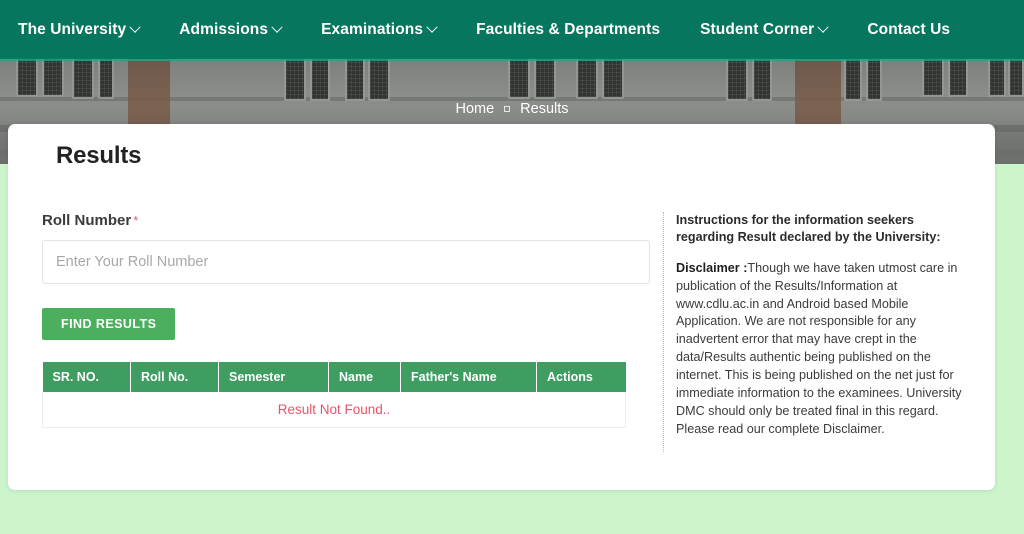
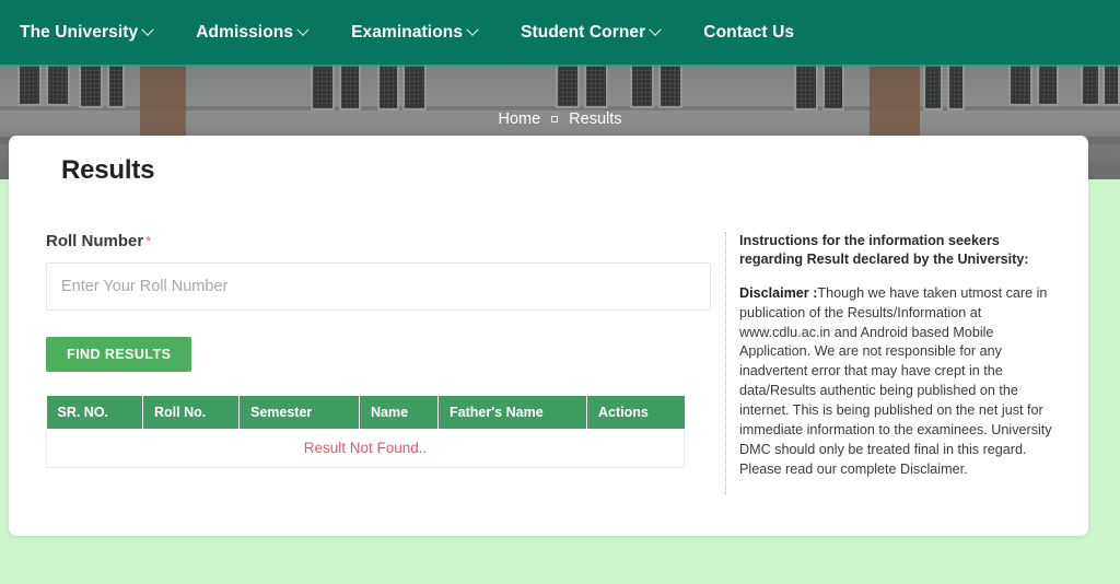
  The University
  Admissions
  Examinations
- Faculties & Departments
  Student Corner
  Contact Us
  Home
  Results
  Results
  Roll Number *
  Enter Your Roll Number
  FIND RESULTS
  SR. NO.	Roll No.	Semester	Name	Father's Name	Actions
  Result Not Found..
  Instructions for the information seekers regarding Result declared by the University:
  Disclaimer :Though we have taken utmost care in publication of the Results/Information at www.cdlu.ac.in and Android based Mobile Application. We are not responsible for any inadvertent error that may have crept in the data/Results authentic being published on the internet. This is being published on the net just for immediate information to the examinees. University DMC should only be treated final in this regard. Please read our complete Disclaimer.
